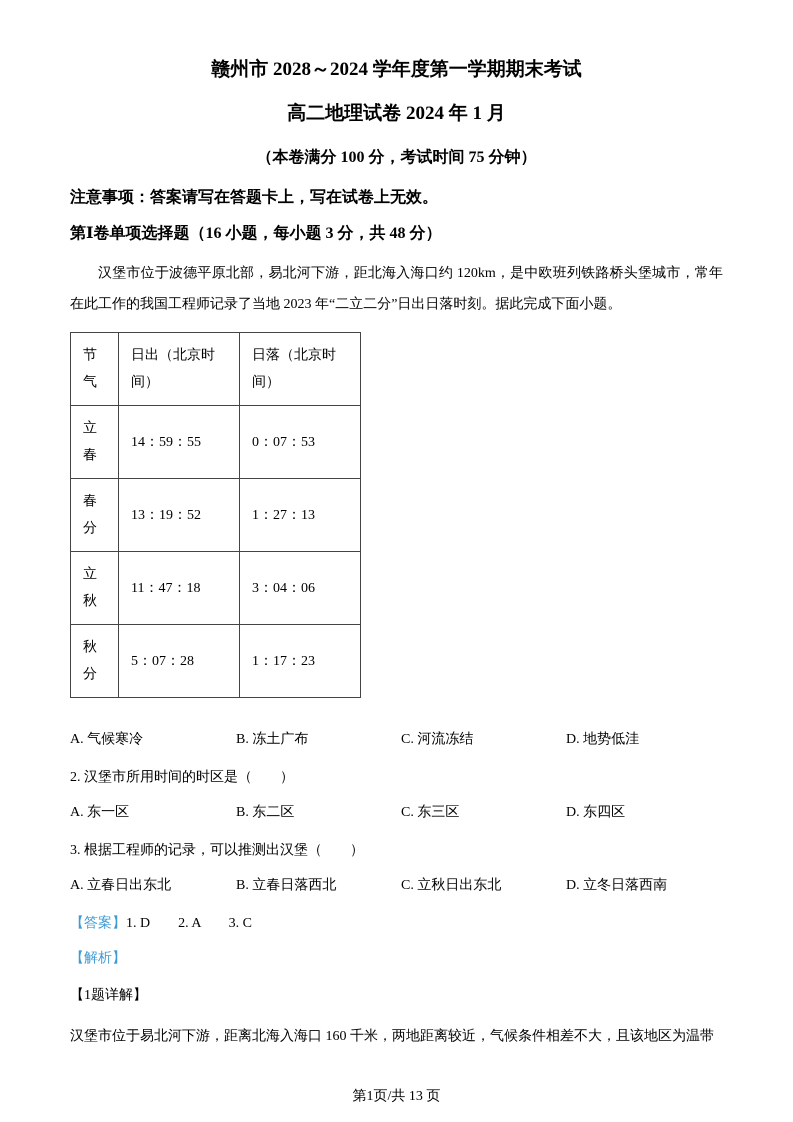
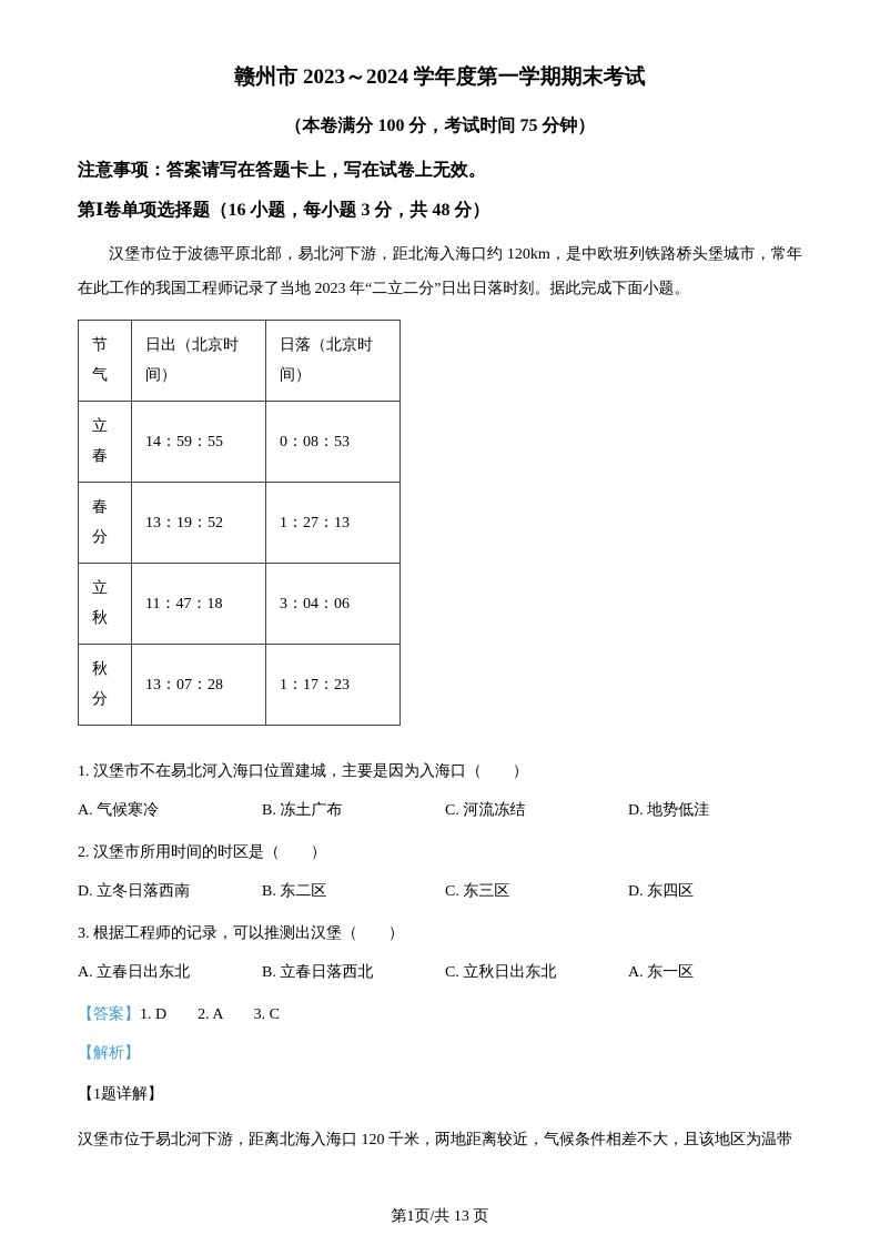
- 赣州市 2028～2024 学年度第一学期期末考试
+ 赣州市 2023～2024 学年度第一学期期末考试
- 高二地理试卷 2024 年 1 月
  （本卷满分 100 分，考试时间 75 分钟）
  注意事项：答案请写在答题卡上，写在试卷上无效。
  第Ⅰ卷单项选择题（16 小题，每小题 3 分，共 48 分）
  汉堡市位于波德平原北部，易北河下游，距北海入海口约 120km，是中欧班列铁路桥头堡城市，常年在此工作的我国工程师记录了当地 2023 年“二立二分”日出日落时刻。据此完成下面小题。
  节气	日出（北京时间）	日落（北京时间）
- 立春	14：59：55	0：07：53
+ 立春	14：59：55	0：08：53
  春分	13：19：52	1：27：13
  立秋	11：47：18	3：04：06
- 秋分	5：07：28	1：17：23
+ 秋分	13：07：28	1：17：23
+ 1. 汉堡市不在易北河入海口位置建城，主要是因为入海口（ ）
  A. 气候寒冷
  B. 冻土广布
  C. 河流冻结
  D. 地势低洼
  2. 汉堡市所用时间的时区是（ ）
- A. 东一区
+ D. 立冬日落西南
  B. 东二区
  C. 东三区
  D. 东四区
  3. 根据工程师的记录，可以推测出汉堡（ ）
  A. 立春日出东北
  B. 立春日落西北
  C. 立秋日出东北
- D. 立冬日落西南
+ A. 东一区
  【答案】1. D 2. A 3. C
  【解析】
  【1题详解】
- 汉堡市位于易北河下游，距离北海入海口 160 千米，两地距离较近，气候条件相差不大，且该地区为温带
+ 汉堡市位于易北河下游，距离北海入海口 120 千米，两地距离较近，气候条件相差不大，且该地区为温带
  第1页/共 13 页
